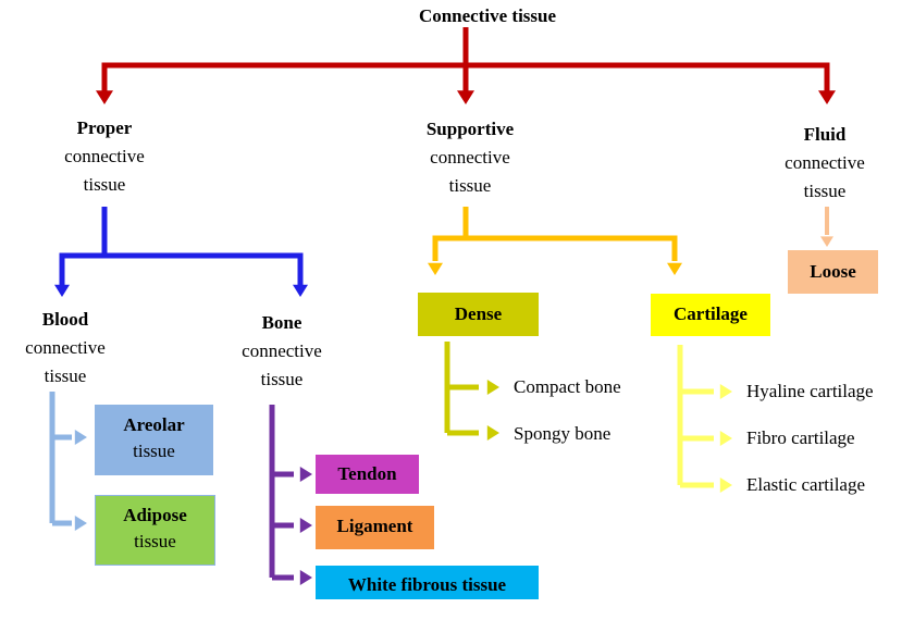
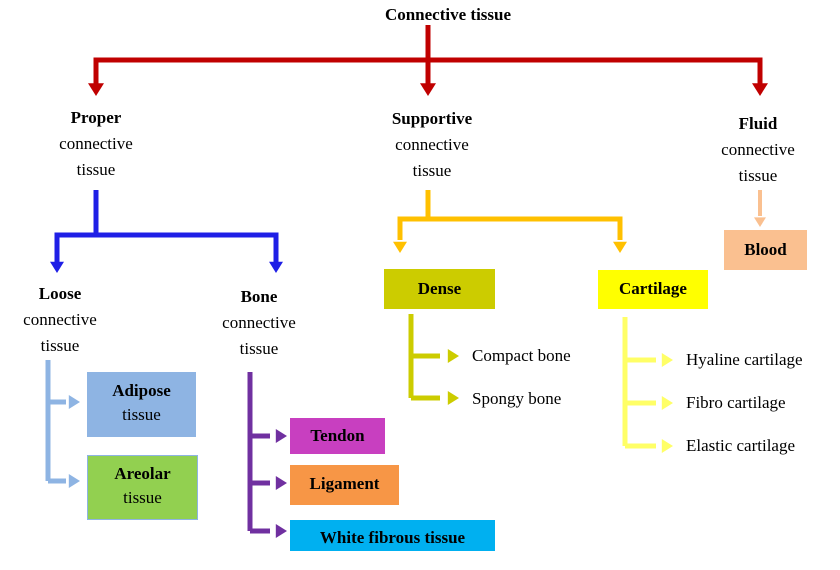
  Connective tissue
  Proper
  connective
  tissue
  Supportive
  connective
  tissue
  Fluid
  connective
  tissue
- Blood
+ Loose
  connective
  tissue
  Bone
  connective
  tissue
- Areolar
+ Adipose
  tissue
- Adipose
+ Areolar
  tissue
  Tendon
  Ligament
  White fibrous tissue
  Dense
  Cartilage
  Compact bone
  Spongy bone
  Hyaline cartilage
  Fibro cartilage
  Elastic cartilage
- Loose
+ Blood
